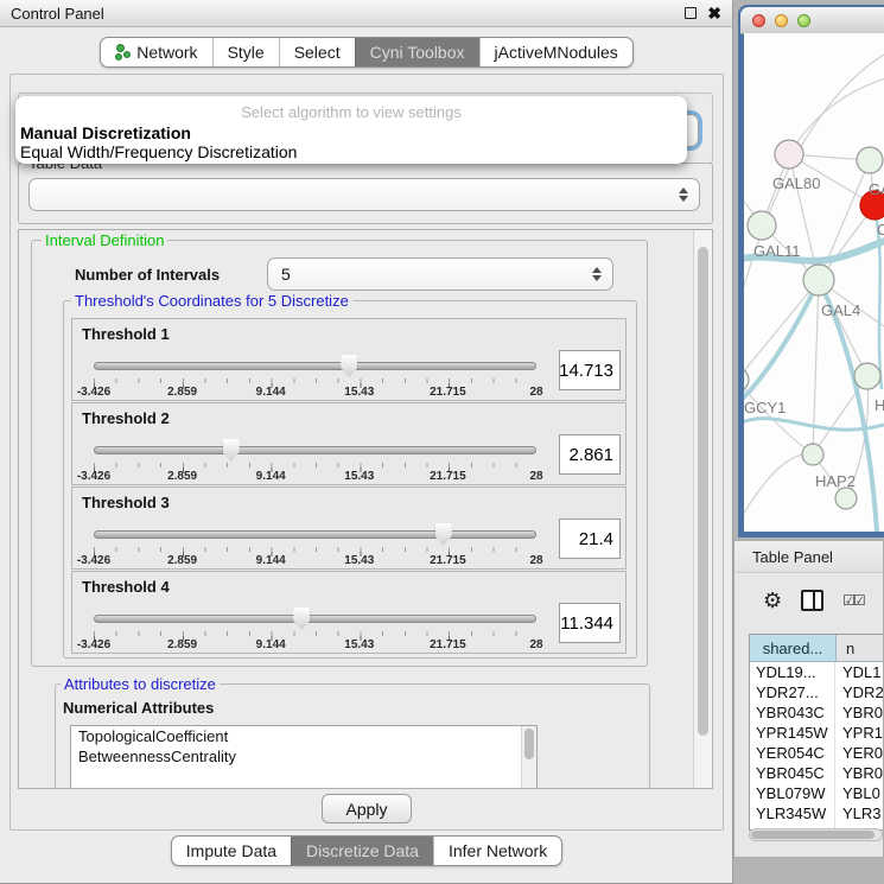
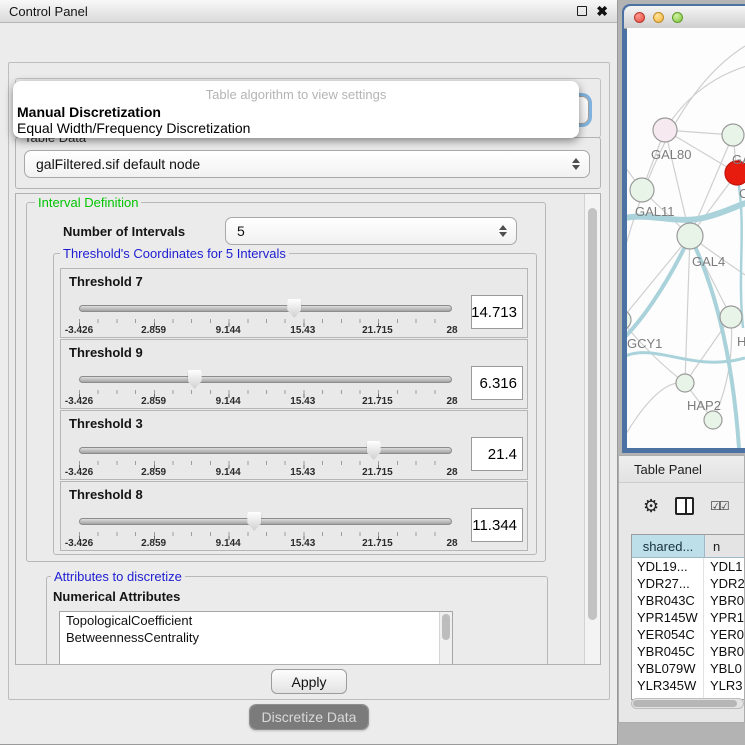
  Control Panel
  ✖
- Network
- Style
- Select
- Cyni Toolbox
- jActiveMNodules
- Select algorithm to view settings
+ Table algorithm to view settings
  Manual Discretization
  Equal Width/Frequency Discretization
+ galFiltered.sif default node
  Interval Definition
  Number of Intervals
  5
- Threshold's Coordinates for 5 Discretize
+ Threshold's Coordinates for 5 Intervals
- Threshold 1
+ Threshold 7
  -3.426
  2.859
  9.144
  15.43
  21.715
  28
  14.713
- Threshold 2
+ Threshold 9
  -3.426
  2.859
  9.144
  15.43
  21.715
  28
- 2.861
+ 6.316
  Threshold 3
  -3.426
  2.859
  9.144
  15.43
  21.715
  28
  21.4
- Threshold 4
+ Threshold 8
  -3.426
  2.859
  9.144
  15.43
  21.715
  28
  11.344
  Attributes to discretize
  Numerical Attributes
  TopologicalCoefficient
  BetweennessCentrality
  Apply
- Impute Data
  Discretize Data
- Infer Network
  GAL80
  C
  GAL11
  GAL4
  GCY1
  H
  HAP2
  Table Panel
  ⚙
  ☑☑
  shared...
  n
  YDL19...
  YDL1
  YDR27...
  YDR2
  YBR043C
  YBR0
  YPR145W
  YPR1
  YER054C
  YER0
  YBR045C
  YBR0
  YBL079W
  YBL0
  YLR345W
  YLR3
